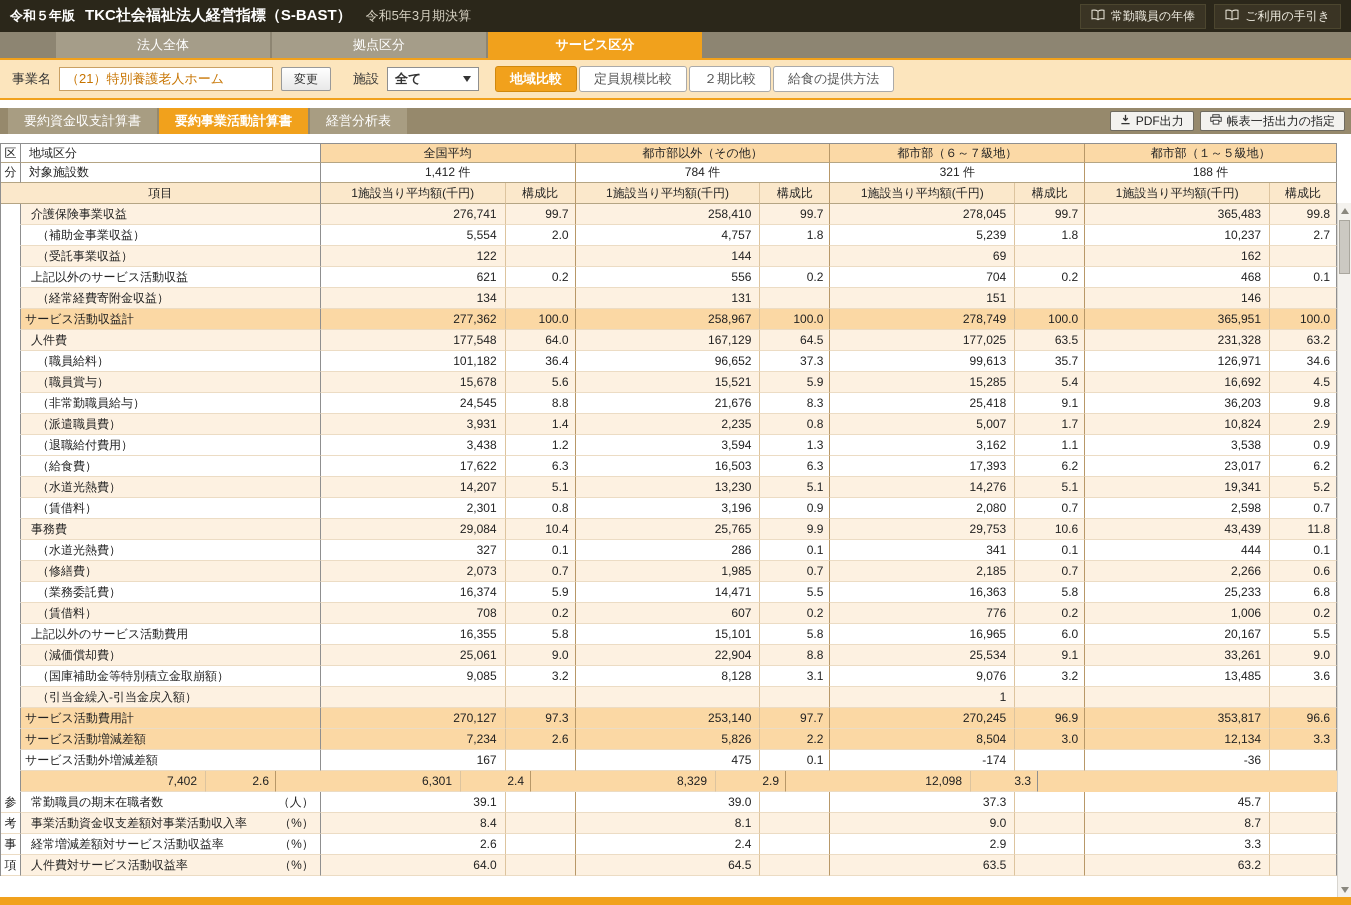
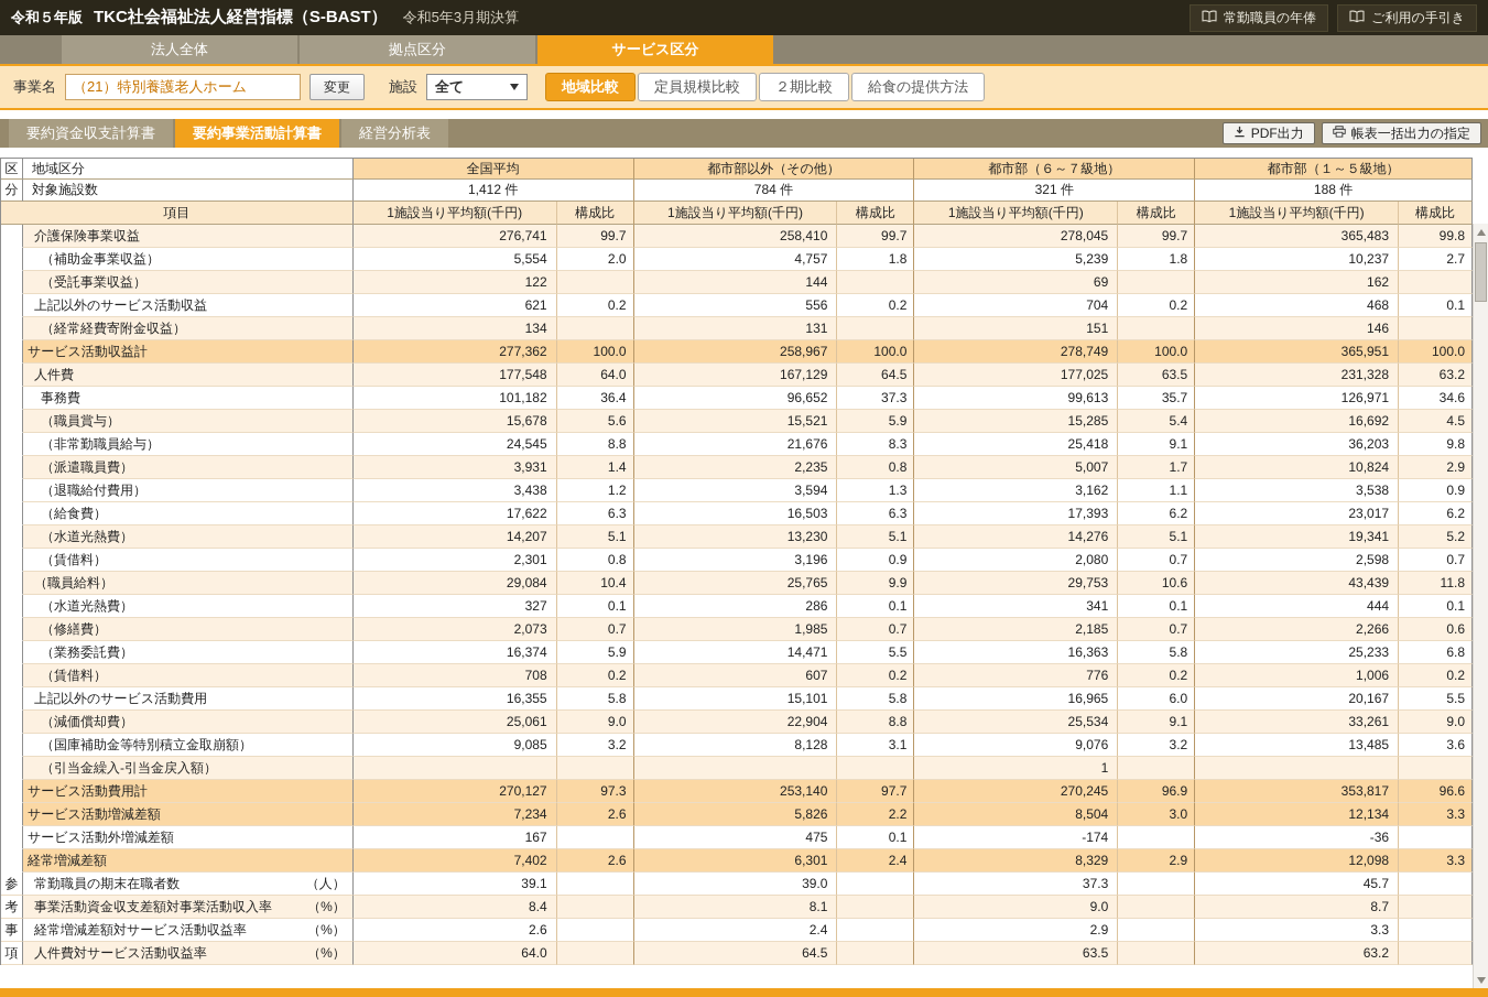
  令和５年版
  TKC社会福祉法人経営指標（S-BAST）
  令和5年3月期決算
  常勤職員の年俸
  ご利用の手引き
  法人全体
  拠点区分
  サービス区分
  事業名
  （21）特別養護老人ホーム
  変更
  施設
  全て
  地域比較
  定員規模比較
  ２期比較
  給食の提供方法
  要約資金収支計算書
  要約事業活動計算書
  経営分析表
  PDF出力
  帳表一括出力の指定
  区
  地域区分
  全国平均
  都市部以外（その他）
  都市部（６～７級地）
  都市部（１～５級地）
  分
  対象施設数
  1,412 件
  784 件
  321 件
  188 件
  項目
  1施設当り平均額(千円)
  構成比
  1施設当り平均額(千円)
  構成比
  1施設当り平均額(千円)
  構成比
  1施設当り平均額(千円)
  構成比
  介護保険事業収益
  276,741
  99.7
  258,410
  99.7
  278,045
  99.7
  365,483
  99.8
  （補助金事業収益）
  5,554
  2.0
  4,757
  1.8
  5,239
  1.8
  10,237
  2.7
  （受託事業収益）
  122
  144
  69
  162
  上記以外のサービス活動収益
  621
  0.2
  556
  0.2
  704
  0.2
  468
  0.1
  （経常経費寄附金収益）
  134
  131
  151
  146
  サービス活動収益計
  277,362
  100.0
  258,967
  100.0
  278,749
  100.0
  365,951
  100.0
  人件費
  177,548
  64.0
  167,129
  64.5
  177,025
  63.5
  231,328
  63.2
- （職員給料）
+ 事務費
  101,182
  36.4
  96,652
  37.3
  99,613
  35.7
  126,971
  34.6
  （職員賞与）
  15,678
  5.6
  15,521
  5.9
  15,285
  5.4
  16,692
  4.5
  （非常勤職員給与）
  24,545
  8.8
  21,676
  8.3
  25,418
  9.1
  36,203
  9.8
  （派遣職員費）
  3,931
  1.4
  2,235
  0.8
  5,007
  1.7
  10,824
  2.9
  （退職給付費用）
  3,438
  1.2
  3,594
  1.3
  3,162
  1.1
  3,538
  0.9
  （給食費）
  17,622
  6.3
  16,503
  6.3
  17,393
  6.2
  23,017
  6.2
  （水道光熱費）
  14,207
  5.1
  13,230
  5.1
  14,276
  5.1
  19,341
  5.2
  （賃借料）
  2,301
  0.8
  3,196
  0.9
  2,080
  0.7
  2,598
  0.7
- 事務費
+ （職員給料）
  29,084
  10.4
  25,765
  9.9
  29,753
  10.6
  43,439
  11.8
  （水道光熱費）
  327
  0.1
  286
  0.1
  341
  0.1
  444
  0.1
  （修繕費）
  2,073
  0.7
  1,985
  0.7
  2,185
  0.7
  2,266
  0.6
  （業務委託費）
  16,374
  5.9
  14,471
  5.5
  16,363
  5.8
  25,233
  6.8
  （賃借料）
  708
  0.2
  607
  0.2
  776
  0.2
  1,006
  0.2
  上記以外のサービス活動費用
  16,355
  5.8
  15,101
  5.8
  16,965
  6.0
  20,167
  5.5
  （減価償却費）
  25,061
  9.0
  22,904
  8.8
  25,534
  9.1
  33,261
  9.0
  （国庫補助金等特別積立金取崩額）
  9,085
  3.2
  8,128
  3.1
  9,076
  3.2
  13,485
  3.6
  （引当金繰入-引当金戻入額）
  1
  サービス活動費用計
  270,127
  97.3
  253,140
  97.7
  270,245
  96.9
  353,817
  96.6
  サービス活動増減差額
  7,234
  2.6
  5,826
  2.2
  8,504
  3.0
  12,134
  3.3
  サービス活動外増減差額
  167
  475
  0.1
  -174
  -36
+ 経常増減差額
  7,402
  2.6
  6,301
  2.4
  8,329
  2.9
  12,098
  3.3
  参
  常勤職員の期末在職者数
  （人）
  39.1
  39.0
  37.3
  45.7
  考
  事業活動資金収支差額対事業活動収入率
  （%）
  8.4
  8.1
  9.0
  8.7
  事
  経常増減差額対サービス活動収益率
  （%）
  2.6
  2.4
  2.9
  3.3
  項
  人件費対サービス活動収益率
  （%）
  64.0
  64.5
  63.5
  63.2
